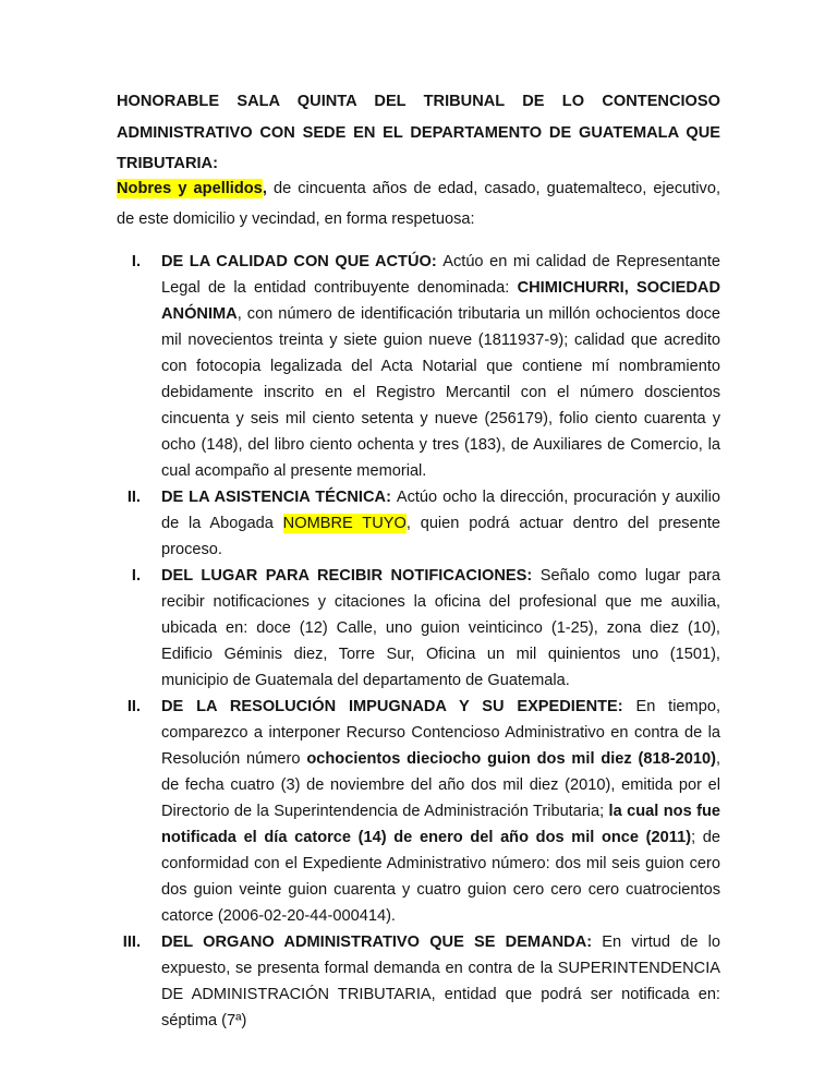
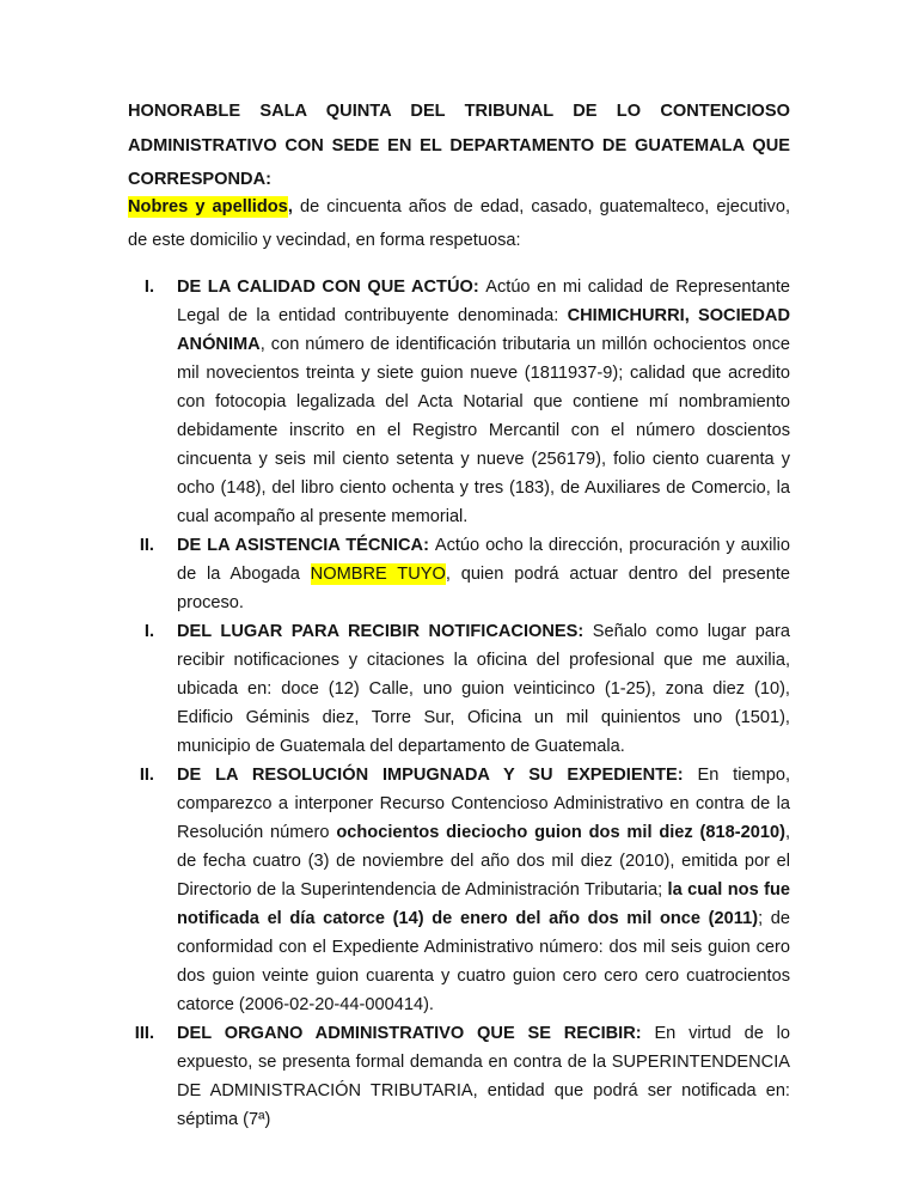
- HONORABLE SALA QUINTA DEL TRIBUNAL DE LO CONTENCIOSO ADMINISTRATIVO CON SEDE EN EL DEPARTAMENTO DE GUATEMALA QUE TRIBUTARIA:
+ HONORABLE SALA QUINTA DEL TRIBUNAL DE LO CONTENCIOSO ADMINISTRATIVO CON SEDE EN EL DEPARTAMENTO DE GUATEMALA QUE CORRESPONDA:
  Nobres y apellidos, de cincuenta años de edad, casado, guatemalteco, ejecutivo, de este domicilio y vecindad, en forma respetuosa:
  I.
- DE LA CALIDAD CON QUE ACTÚO: Actúo en mi calidad de Representante Legal de la entidad contribuyente denominada: CHIMICHURRI, SOCIEDAD ANÓNIMA, con número de identificación tributaria un millón ochocientos doce mil novecientos treinta y siete guion nueve (1811937-9); calidad que acredito con fotocopia legalizada del Acta Notarial que contiene mí nombramiento debidamente inscrito en el Registro Mercantil con el número doscientos cincuenta y seis mil ciento setenta y nueve (256179), folio ciento cuarenta y ocho (148), del libro ciento ochenta y tres (183), de Auxiliares de Comercio, la cual acompaño al presente memorial.
+ DE LA CALIDAD CON QUE ACTÚO: Actúo en mi calidad de Representante Legal de la entidad contribuyente denominada: CHIMICHURRI, SOCIEDAD ANÓNIMA, con número de identificación tributaria un millón ochocientos once mil novecientos treinta y siete guion nueve (1811937-9); calidad que acredito con fotocopia legalizada del Acta Notarial que contiene mí nombramiento debidamente inscrito en el Registro Mercantil con el número doscientos cincuenta y seis mil ciento setenta y nueve (256179), folio ciento cuarenta y ocho (148), del libro ciento ochenta y tres (183), de Auxiliares de Comercio, la cual acompaño al presente memorial.
  II.
  DE LA ASISTENCIA TÉCNICA: Actúo ocho la dirección, procuración y auxilio de la Abogada NOMBRE TUYO, quien podrá actuar dentro del presente proceso.
  I.
  DEL LUGAR PARA RECIBIR NOTIFICACIONES: Señalo como lugar para recibir notificaciones y citaciones la oficina del profesional que me auxilia, ubicada en: doce (12) Calle, uno guion veinticinco (1-25), zona diez (10), Edificio Géminis diez, Torre Sur, Oficina un mil quinientos uno (1501), municipio de Guatemala del departamento de Guatemala.
  II.
  DE LA RESOLUCIÓN IMPUGNADA Y SU EXPEDIENTE: En tiempo, comparezco a interponer Recurso Contencioso Administrativo en contra de la Resolución número ochocientos dieciocho guion dos mil diez (818-2010), de fecha cuatro (3) de noviembre del año dos mil diez (2010), emitida por el Directorio de la Superintendencia de Administración Tributaria; la cual nos fue notificada el día catorce (14) de enero del año dos mil once (2011); de conformidad con el Expediente Administrativo número: dos mil seis guion cero dos guion veinte guion cuarenta y cuatro guion cero cero cero cuatrocientos catorce (2006-02-20-44-000414).
  III.
- DEL ORGANO ADMINISTRATIVO QUE SE DEMANDA: En virtud de lo expuesto, se presenta formal demanda en contra de la SUPERINTENDENCIA DE ADMINISTRACIÓN TRIBUTARIA, entidad que podrá ser notificada en: séptima (7ª)
+ DEL ORGANO ADMINISTRATIVO QUE SE RECIBIR: En virtud de lo expuesto, se presenta formal demanda en contra de la SUPERINTENDENCIA DE ADMINISTRACIÓN TRIBUTARIA, entidad que podrá ser notificada en: séptima (7ª)
